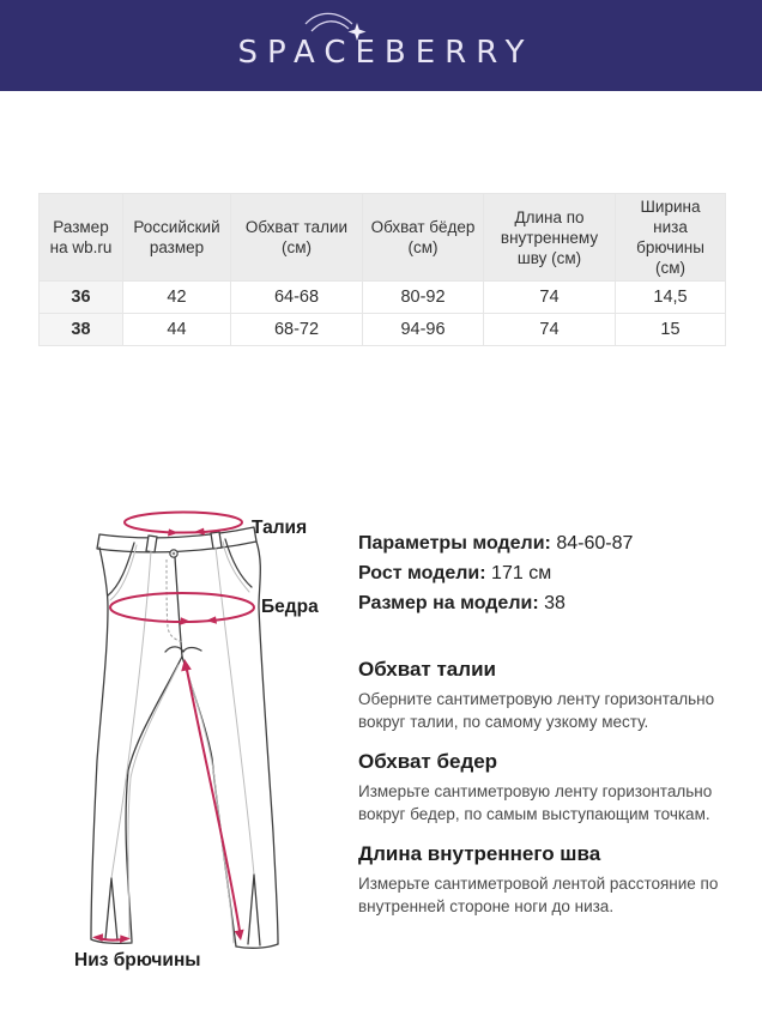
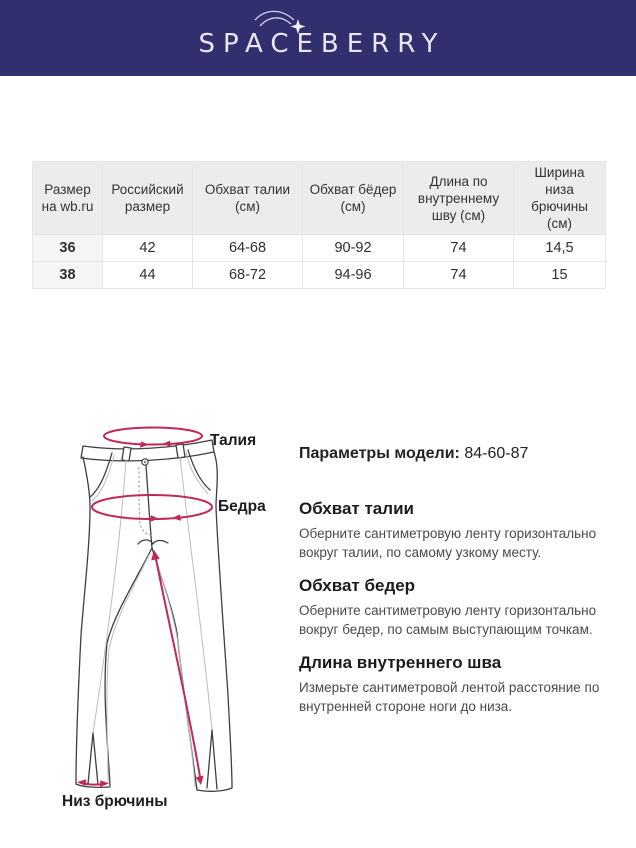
  SPACEBERRY
  Размер на wb.ru	Российский размер	Обхват талии (см)	Обхват бёдер (см)	Длина по внутреннему шву (см)	Ширина низа брючины (см)
- 36	42	64-68	80-92	74	14,5
+ 36	42	64-68	90-92	74	14,5
  38	44	68-72	94-96	74	15
  Талия
  Бедра
  Низ брючины
  Параметры модели: 84-60-87
- Рост модели: 171 см
- Размер на модели: 38
  Обхват талии
  Оберните сантиметровую ленту горизонтально вокруг талии, по самому узкому месту.
  Обхват бедер
- Измерьте сантиметровую ленту горизонтально вокруг бедер, по самым выступающим точкам.
+ Оберните сантиметровую ленту горизонтально вокруг бедер, по самым выступающим точкам.
  Длина внутреннего шва
  Измерьте сантиметровой лентой расстояние по внутренней стороне ноги до низа.
